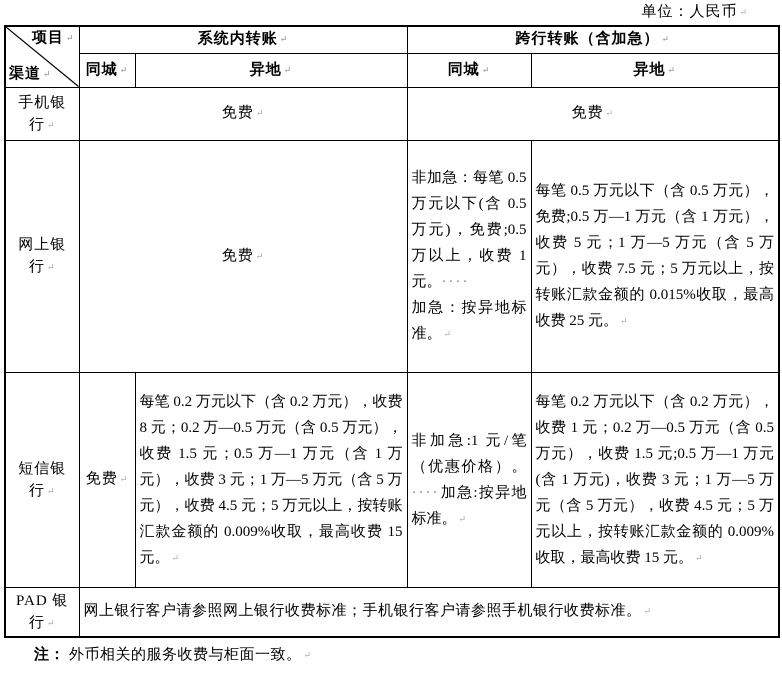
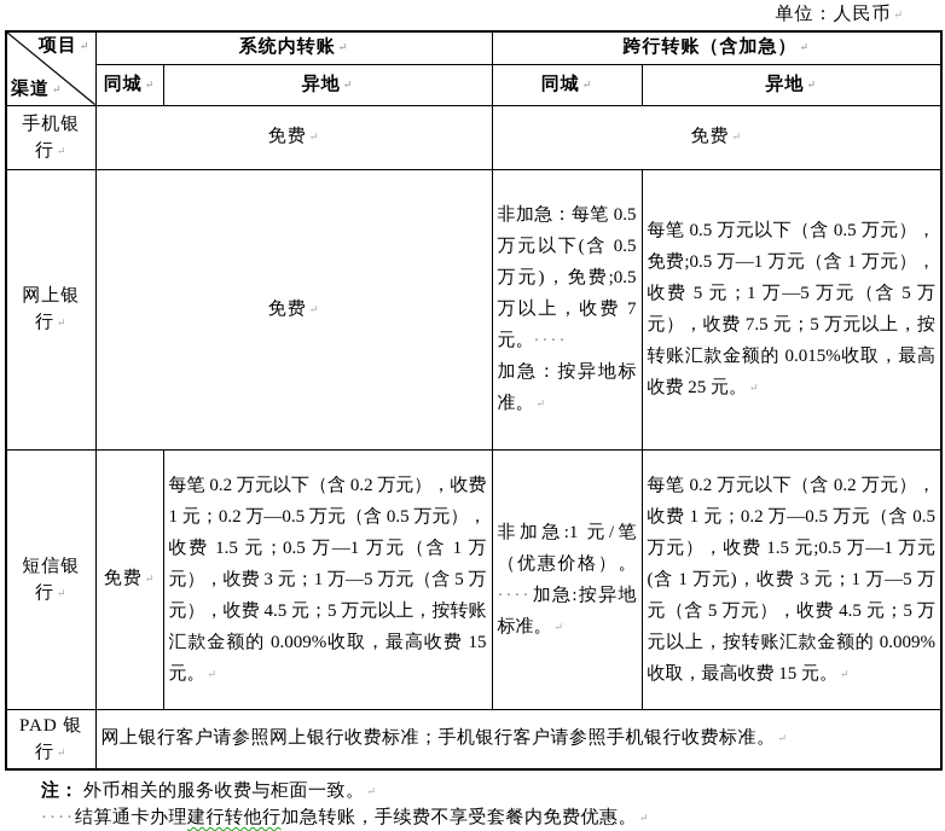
  单位：人民币
  项目 渠道	系统内转账	跨行转账（含加急）
  同城	异地	同城	异地
  手机银 行	免费	免费
- 网上银 行	免费	非加急：每笔 0.5 万元以下(含 0.5 万元)，免费;0.5 万以上，收费 1 元。···· 加急：按异地标准。	每笔 0.5 万元以下（含 0.5 万元），免费;0.5 万—1 万元（含 1 万元），收费 5 元；1 万—5 万元（含 5 万元），收费 7.5 元；5 万元以上，按转账汇款金额的 0.015%收取，最高收费 25 元。
+ 网上银 行	免费	非加急：每笔 0.5 万元以下(含 0.5 万元)，免费;0.5 万以上，收费 7 元。···· 加急：按异地标准。	每笔 0.5 万元以下（含 0.5 万元），免费;0.5 万—1 万元（含 1 万元），收费 5 元；1 万—5 万元（含 5 万元），收费 7.5 元；5 万元以上，按转账汇款金额的 0.015%收取，最高收费 25 元。
- 短信银 行	免费	每笔 0.2 万元以下（含 0.2 万元），收费 8 元；0.2 万—0.5 万元（含 0.5 万元），收费 1.5 元；0.5 万—1 万元（含 1 万元），收费 3 元；1 万—5 万元（含 5 万元），收费 4.5 元；5 万元以上，按转账汇款金额的 0.009%收取，最高收费 15 元。	非加急:1 元/笔（优惠价格）。····加急:按异地标准。	每笔 0.2 万元以下（含 0.2 万元），收费 1 元；0.2 万—0.5 万元（含 0.5 万元），收费 1.5 元;0.5 万—1 万元(含 1 万元)，收费 3 元；1 万—5 万元（含 5 万元），收费 4.5 元；5 万元以上，按转账汇款金额的 0.009%收取，最高收费 15 元。
+ 短信银 行	免费	每笔 0.2 万元以下（含 0.2 万元），收费 1 元；0.2 万—0.5 万元（含 0.5 万元），收费 1.5 元；0.5 万—1 万元（含 1 万元），收费 3 元；1 万—5 万元（含 5 万元），收费 4.5 元；5 万元以上，按转账汇款金额的 0.009%收取，最高收费 15 元。	非加急:1 元/笔（优惠价格）。····加急:按异地标准。	每笔 0.2 万元以下（含 0.2 万元），收费 1 元；0.2 万—0.5 万元（含 0.5 万元），收费 1.5 元;0.5 万—1 万元(含 1 万元)，收费 3 元；1 万—5 万元（含 5 万元），收费 4.5 元；5 万元以上，按转账汇款金额的 0.009%收取，最高收费 15 元。
  PAD 银 行	网上银行客户请参照网上银行收费标准；手机银行客户请参照手机银行收费标准。
  注： 外币相关的服务收费与柜面一致。
+ ····结算通卡办理建行转他行加急转账，手续费不享受套餐内免费优惠。
